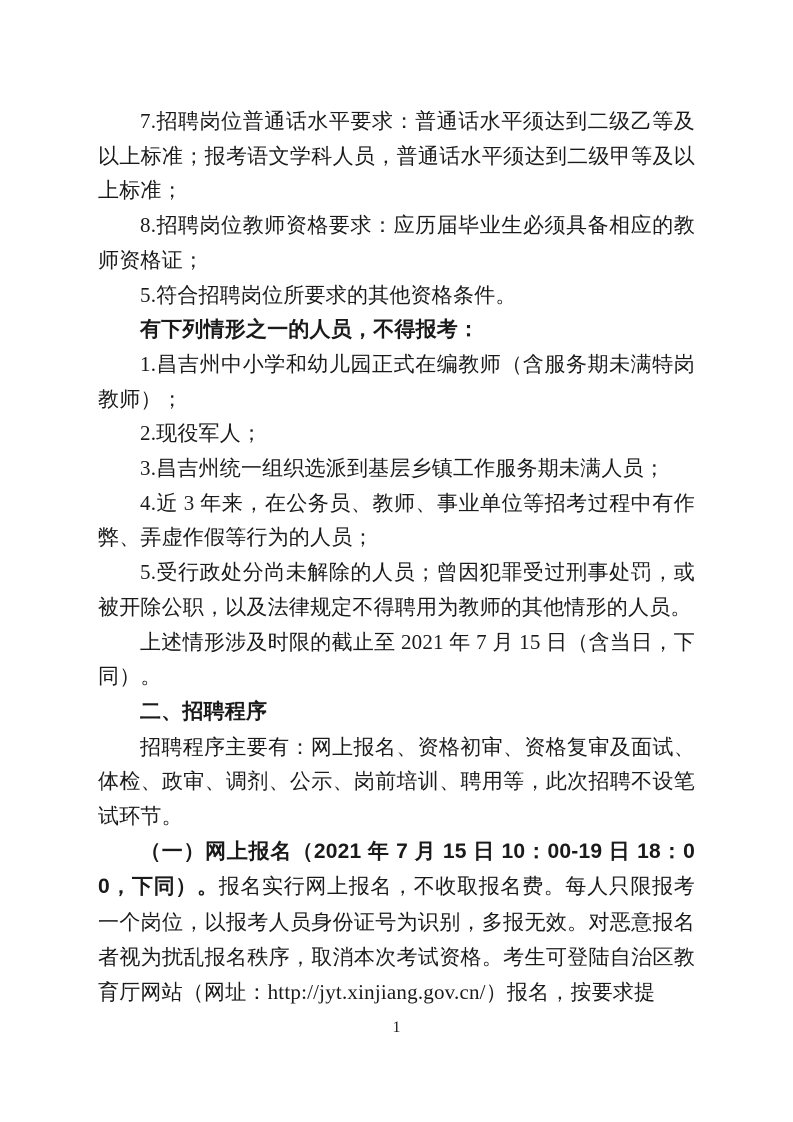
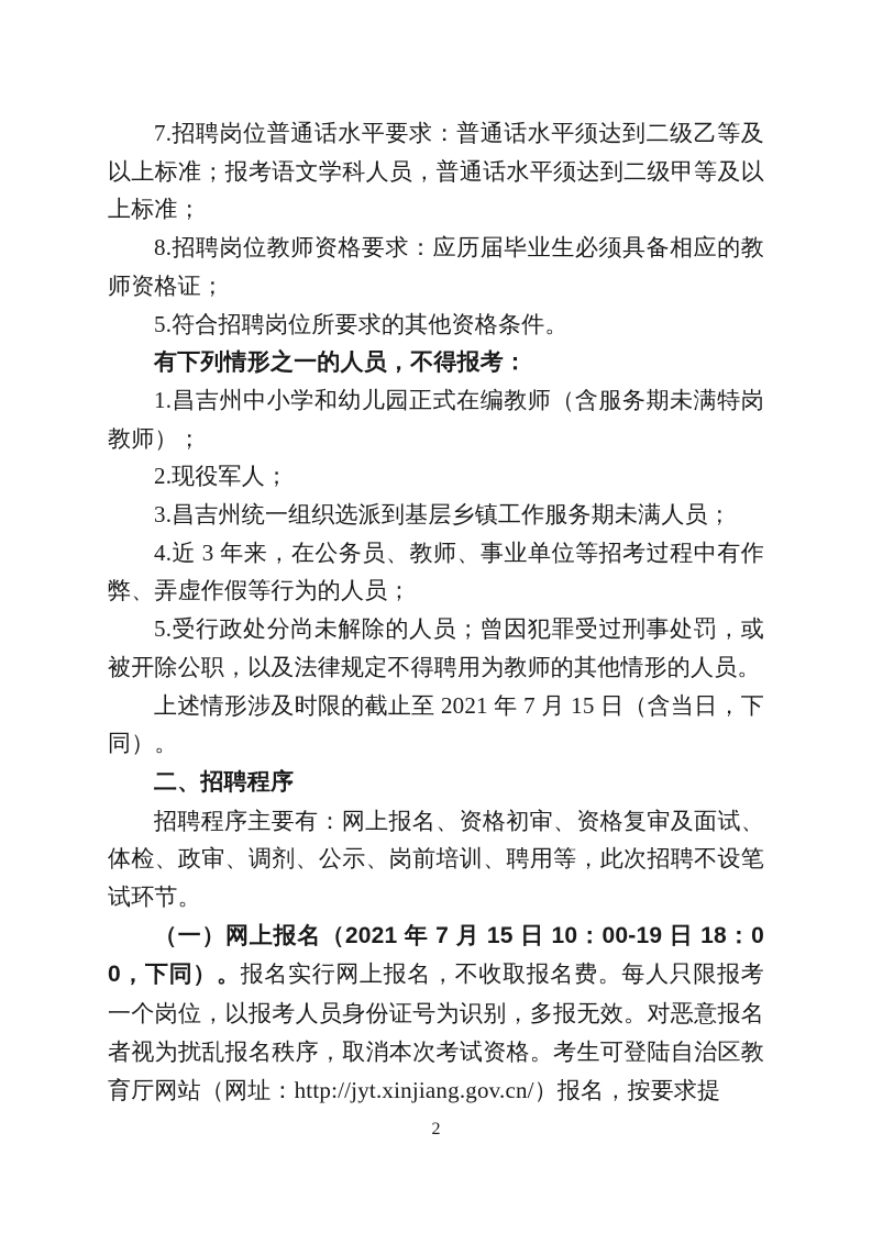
  7.招聘岗位普通话水平要求：普通话水平须达到二级乙等及以上标准；报考语文学科人员，普通话水平须达到二级甲等及以上标准；
  8.招聘岗位教师资格要求：应历届毕业生必须具备相应的教师资格证；
  5.符合招聘岗位所要求的其他资格条件。
  有下列情形之一的人员，不得报考：
  1.昌吉州中小学和幼儿园正式在编教师（含服务期未满特岗教师）；
  2.现役军人；
  3.昌吉州统一组织选派到基层乡镇工作服务期未满人员；
  4.近 3 年来，在公务员、教师、事业单位等招考过程中有作弊、弄虚作假等行为的人员；
  5.受行政处分尚未解除的人员；曾因犯罪受过刑事处罚，或被开除公职，以及法律规定不得聘用为教师的其他情形的人员。
  上述情形涉及时限的截止至 2021 年 7 月 15 日（含当日，下同）。
  二、招聘程序
  招聘程序主要有：网上报名、资格初审、资格复审及面试、体检、政审、调剂、公示、岗前培训、聘用等，此次招聘不设笔试环节。
  （一）网上报名（2021 年 7 月 15 日 10：00-19 日 18：00，下同）。报名实行网上报名，不收取报名费。每人只限报考一个岗位，以报考人员身份证号为识别，多报无效。对恶意报名者视为扰乱报名秩序，取消本次考试资格。考生可登陆自治区教育厅网站（网址：http://jyt.xinjiang.gov.cn/）报名，按要求提
- 1
+ 2
